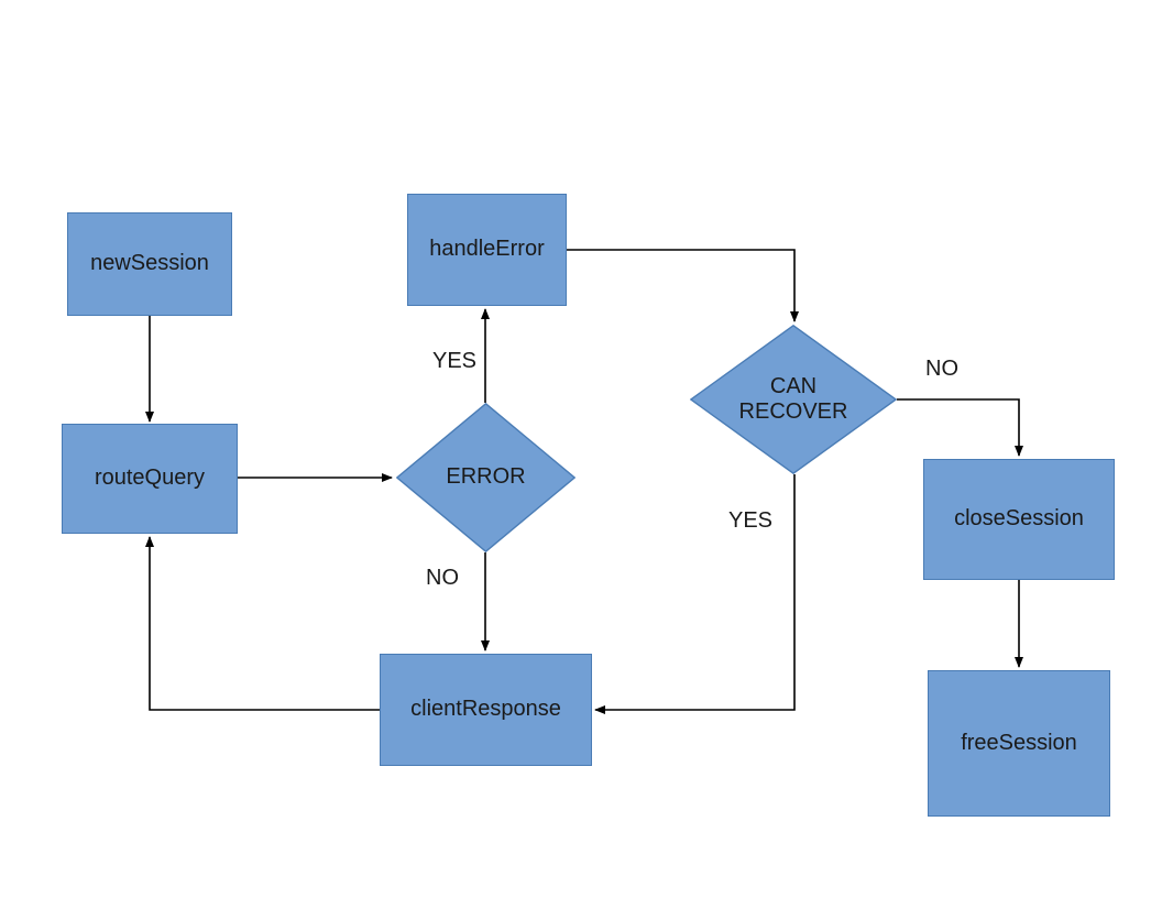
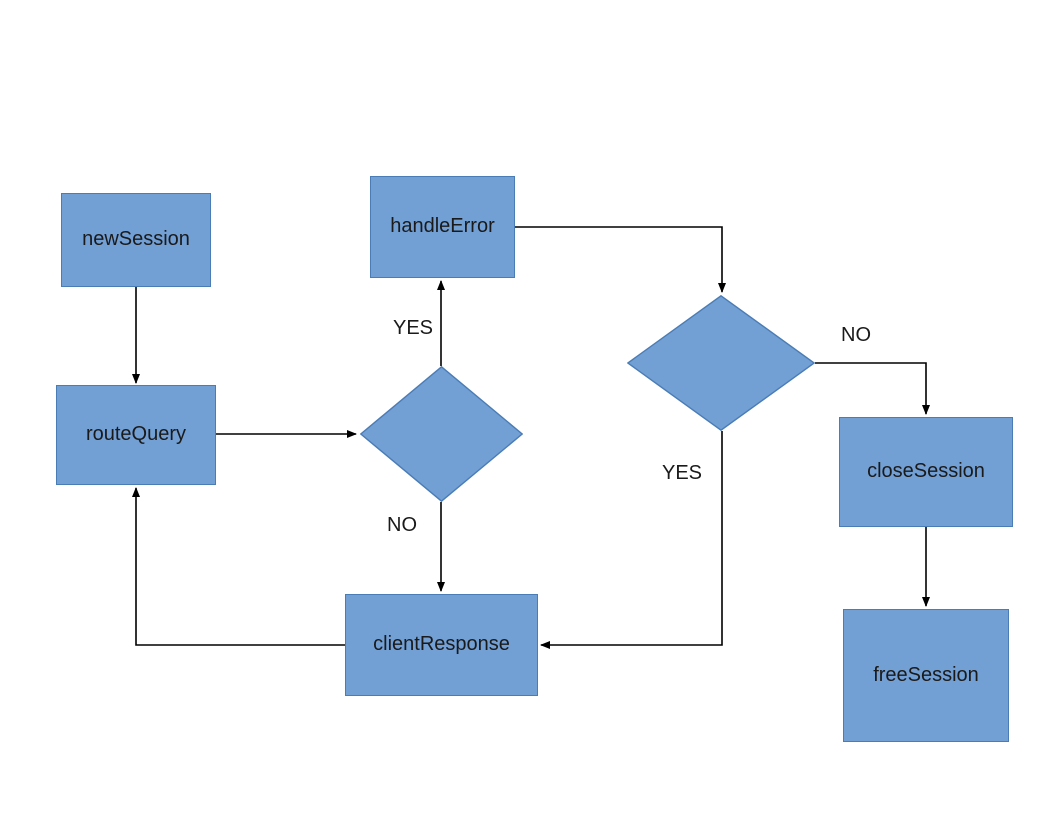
  newSession
  routeQuery
  handleError
- ERROR
- CAN
- RECOVER
  closeSession
  freeSession
  clientResponse
  YES
  NO
  NO
  YES
